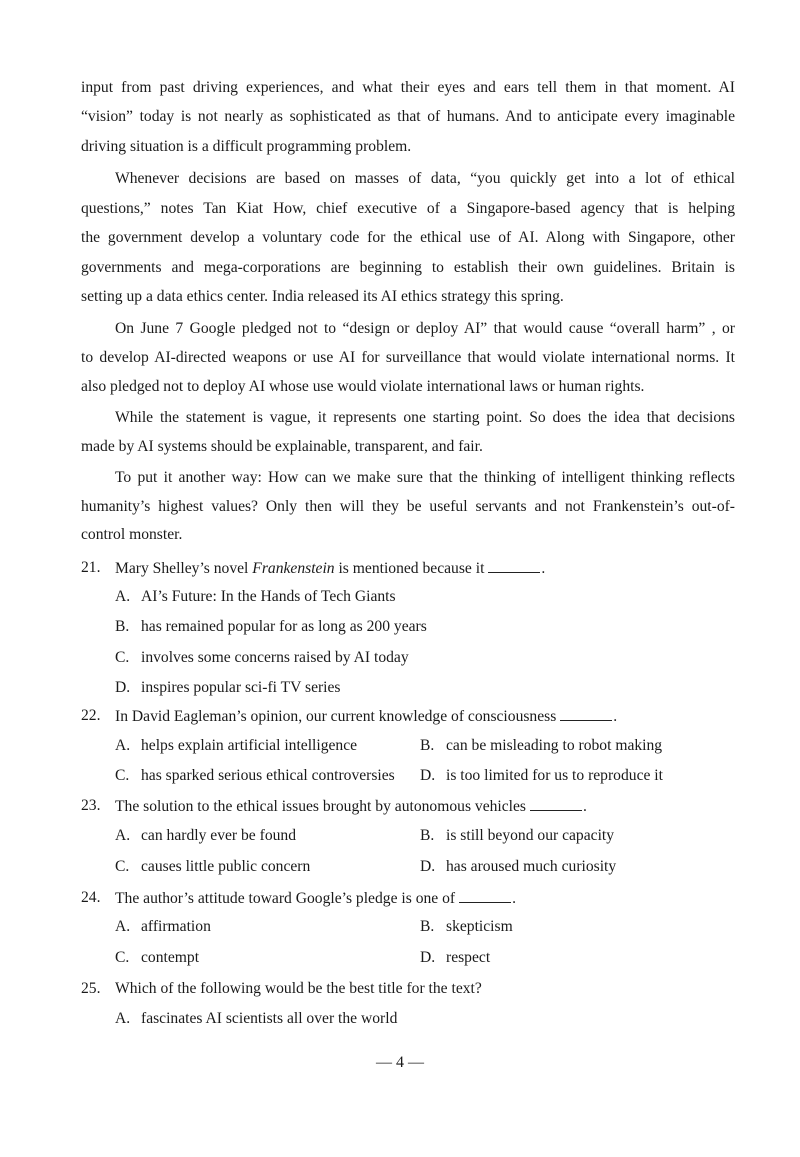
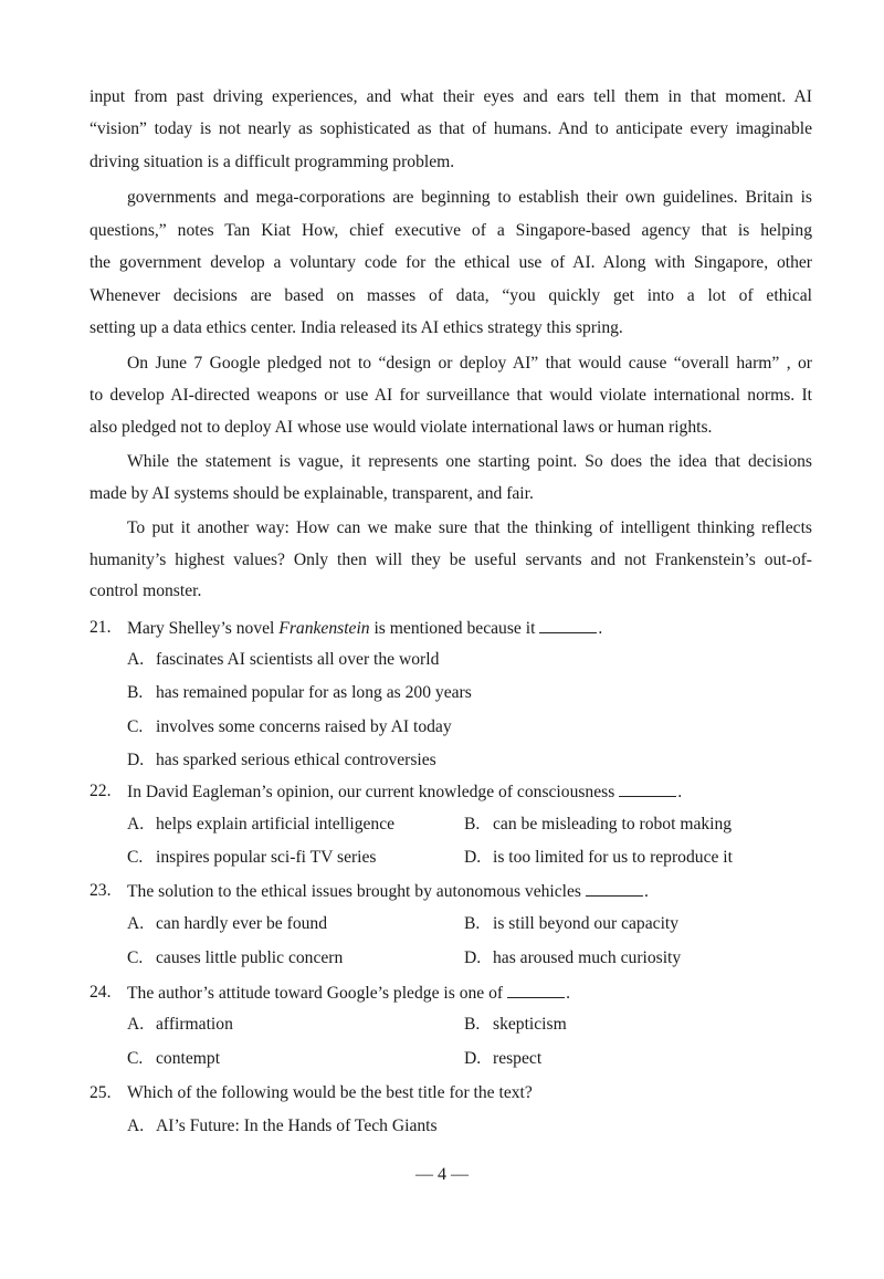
  input from past driving experiences, and what their eyes and ears tell them in that moment. AI
  “vision” today is not nearly as sophisticated as that of humans. And to anticipate every imaginable
  driving situation is a difficult programming problem.
- Whenever decisions are based on masses of data, “you quickly get into a lot of ethical
+ governments and mega-corporations are beginning to establish their own guidelines. Britain is
  questions,” notes Tan Kiat How, chief executive of a Singapore-based agency that is helping
  the government develop a voluntary code for the ethical use of AI. Along with Singapore, other
- governments and mega-corporations are beginning to establish their own guidelines. Britain is
+ Whenever decisions are based on masses of data, “you quickly get into a lot of ethical
  setting up a data ethics center. India released its AI ethics strategy this spring.
  On June 7 Google pledged not to “design or deploy AI” that would cause “overall harm” , or
  to develop AI-directed weapons or use AI for surveillance that would violate international norms. It
  also pledged not to deploy AI whose use would violate international laws or human rights.
  While the statement is vague, it represents one starting point. So does the idea that decisions
  made by AI systems should be explainable, transparent, and fair.
  To put it another way: How can we make sure that the thinking of intelligent thinking reflects
  humanity’s highest values? Only then will they be useful servants and not Frankenstein’s out-of-
  control monster.
  21.
  Mary Shelley’s novel Frankenstein is mentioned because it .
- A. AI’s Future: In the Hands of Tech Giants
+ A. fascinates AI scientists all over the world
  B. has remained popular for as long as 200 years
  C. involves some concerns raised by AI today
- D. inspires popular sci-fi TV series
+ D. has sparked serious ethical controversies
  22.
  In David Eagleman’s opinion, our current knowledge of consciousness .
  A. helps explain artificial intelligence
  B. can be misleading to robot making
- C. has sparked serious ethical controversies
+ C. inspires popular sci-fi TV series
  D. is too limited for us to reproduce it
  23.
  The solution to the ethical issues brought by autonomous vehicles .
  A. can hardly ever be found
  B. is still beyond our capacity
  C. causes little public concern
  D. has aroused much curiosity
  24.
  The author’s attitude toward Google’s pledge is one of .
  A. affirmation
  B. skepticism
  C. contempt
  D. respect
  25.
  Which of the following would be the best title for the text?
- A. fascinates AI scientists all over the world
+ A. AI’s Future: In the Hands of Tech Giants
  — 4 —
